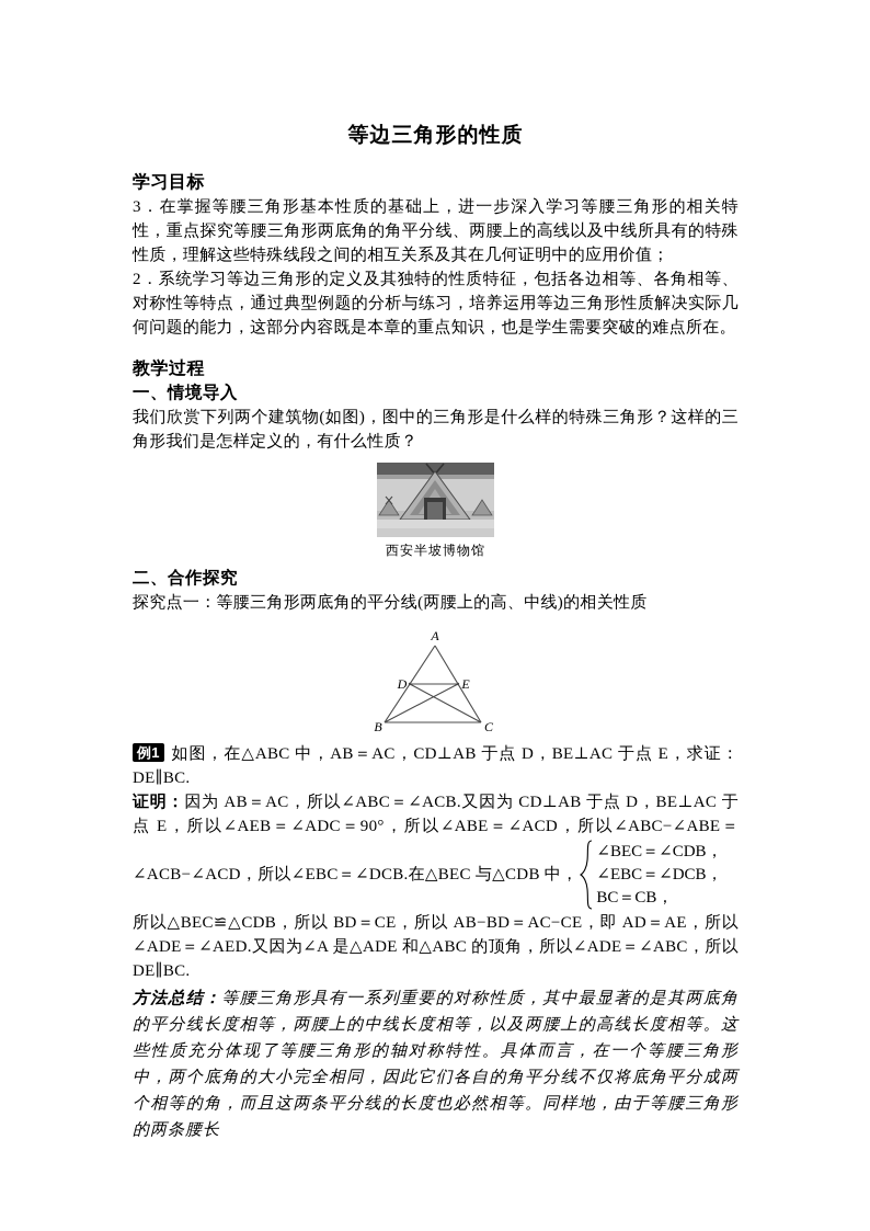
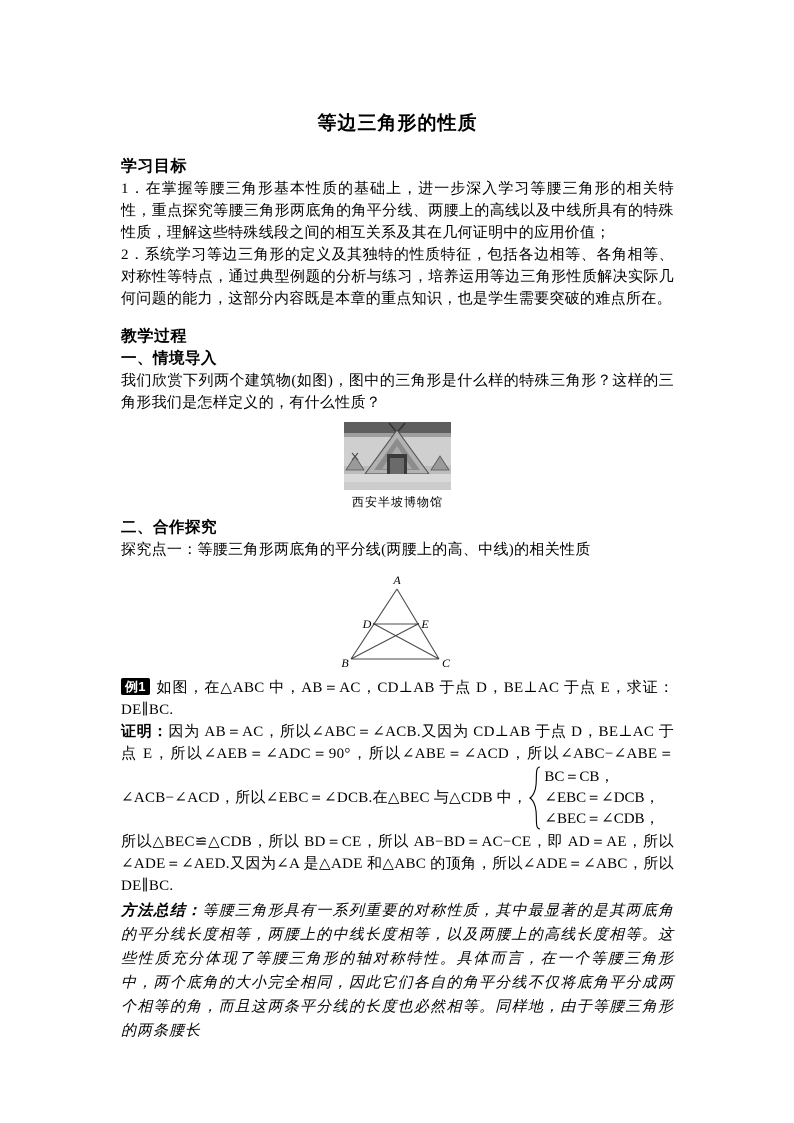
  等边三角形的性质
  学习目标
- 3．在掌握等腰三角形基本性质的基础上，进一步深入学习等腰三角形的相关特性，重点探究等腰三角形两底角的角平分线、两腰上的高线以及中线所具有的特殊性质，理解这些特殊线段之间的相互关系及其在几何证明中的应用价值；
+ 1．在掌握等腰三角形基本性质的基础上，进一步深入学习等腰三角形的相关特性，重点探究等腰三角形两底角的角平分线、两腰上的高线以及中线所具有的特殊性质，理解这些特殊线段之间的相互关系及其在几何证明中的应用价值；
  2．系统学习等边三角形的定义及其独特的性质特征，包括各边相等、各角相等、对称性等特点，通过典型例题的分析与练习，培养运用等边三角形性质解决实际几何问题的能力，这部分内容既是本章的重点知识，也是学生需要突破的难点所在。
  教学过程
  一、情境导入
  我们欣赏下列两个建筑物(如图)，图中的三角形是什么样的特殊三角形？这样的三角形我们是怎样定义的，有什么性质？
  西安半坡博物馆
  二、合作探究
  探究点一：等腰三角形两底角的平分线(两腰上的高、中线)的相关性质
  A
  B
  C
  D
  E
  例1 如图，在△ABC 中，AB＝AC，CD⊥AB 于点 D，BE⊥AC 于点 E，求证：DE∥BC.
  证明：因为 AB＝AC，所以∠ABC＝∠ACB.又因为 CD⊥AB 于点 D，BE⊥AC 于点 E，所以∠AEB＝∠ADC＝90°，所以∠ABE＝∠ACD，所以∠ABC−∠ABE＝
  ∠ACB−∠ACD，所以∠EBC＝∠DCB.在△BEC 与△CDB 中，
- ∠BEC＝∠CDB，
+ BC＝CB，
  ∠EBC＝∠DCB，
- BC＝CB，
+ ∠BEC＝∠CDB，
  所以△BEC≌△CDB，所以 BD＝CE，所以 AB−BD＝AC−CE，即 AD＝AE，所以∠ADE＝∠AED.又因为∠A 是△ADE 和△ABC 的顶角，所以∠ADE＝∠ABC，所以 DE∥BC.
  方法总结：等腰三角形具有一系列重要的对称性质，其中最显著的是其两底角的平分线长度相等，两腰上的中线长度相等，以及两腰上的高线长度相等。这些性质充分体现了等腰三角形的轴对称特性。具体而言，在一个等腰三角形中，两个底角的大小完全相同，因此它们各自的角平分线不仅将底角平分成两个相等的角，而且这两条平分线的长度也必然相等。同样地，由于等腰三角形的两条腰长
